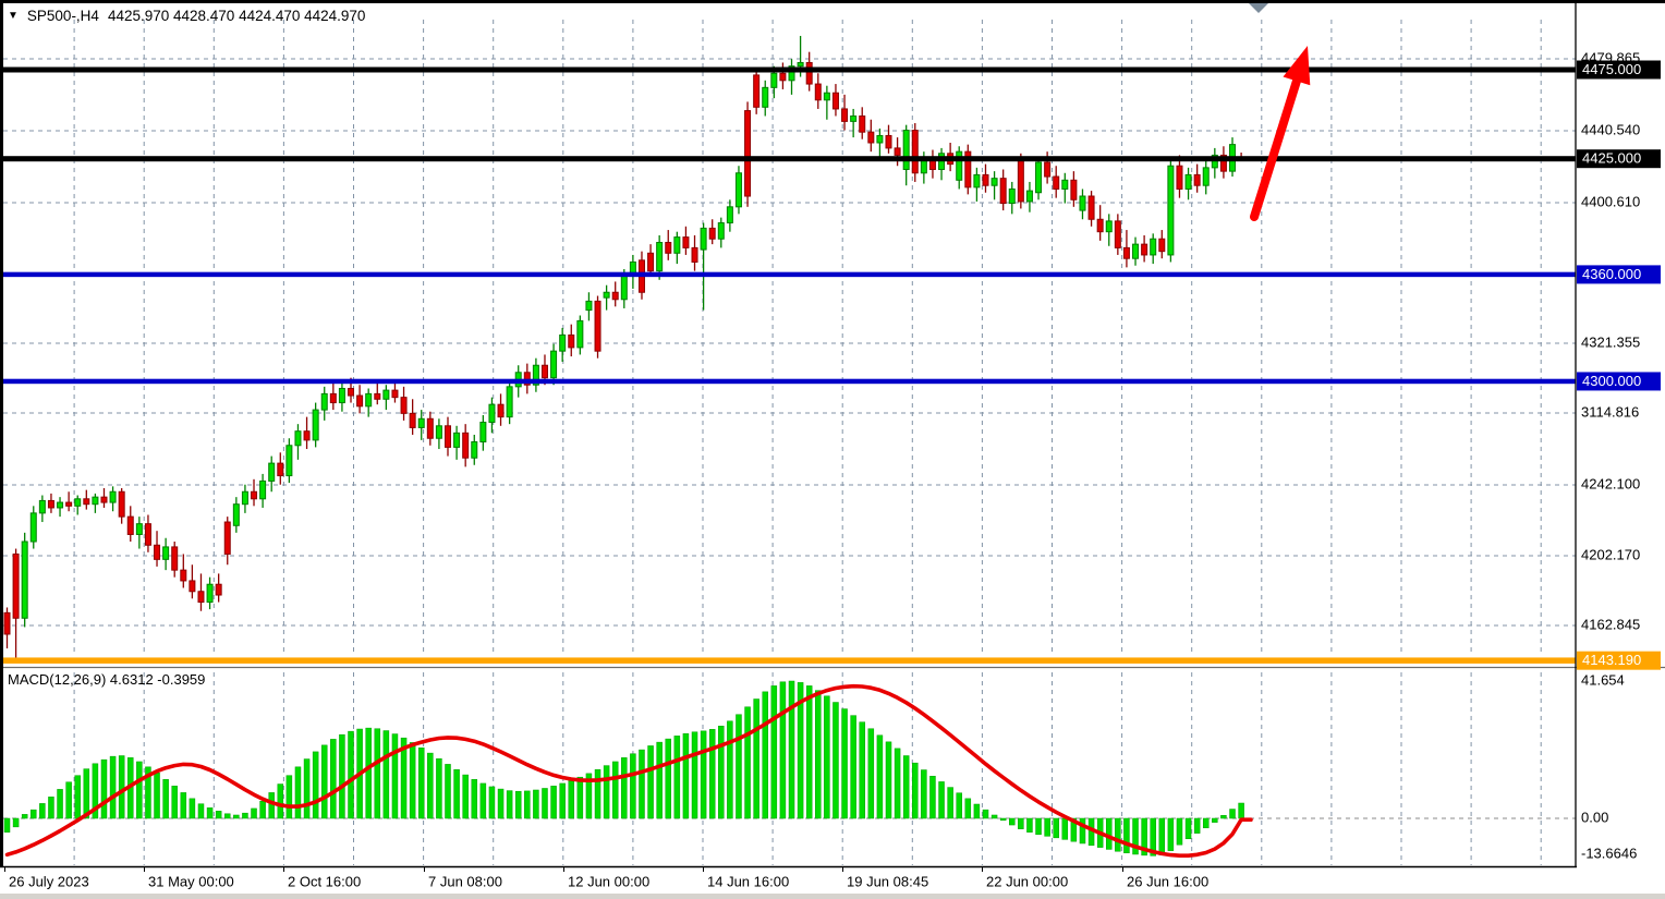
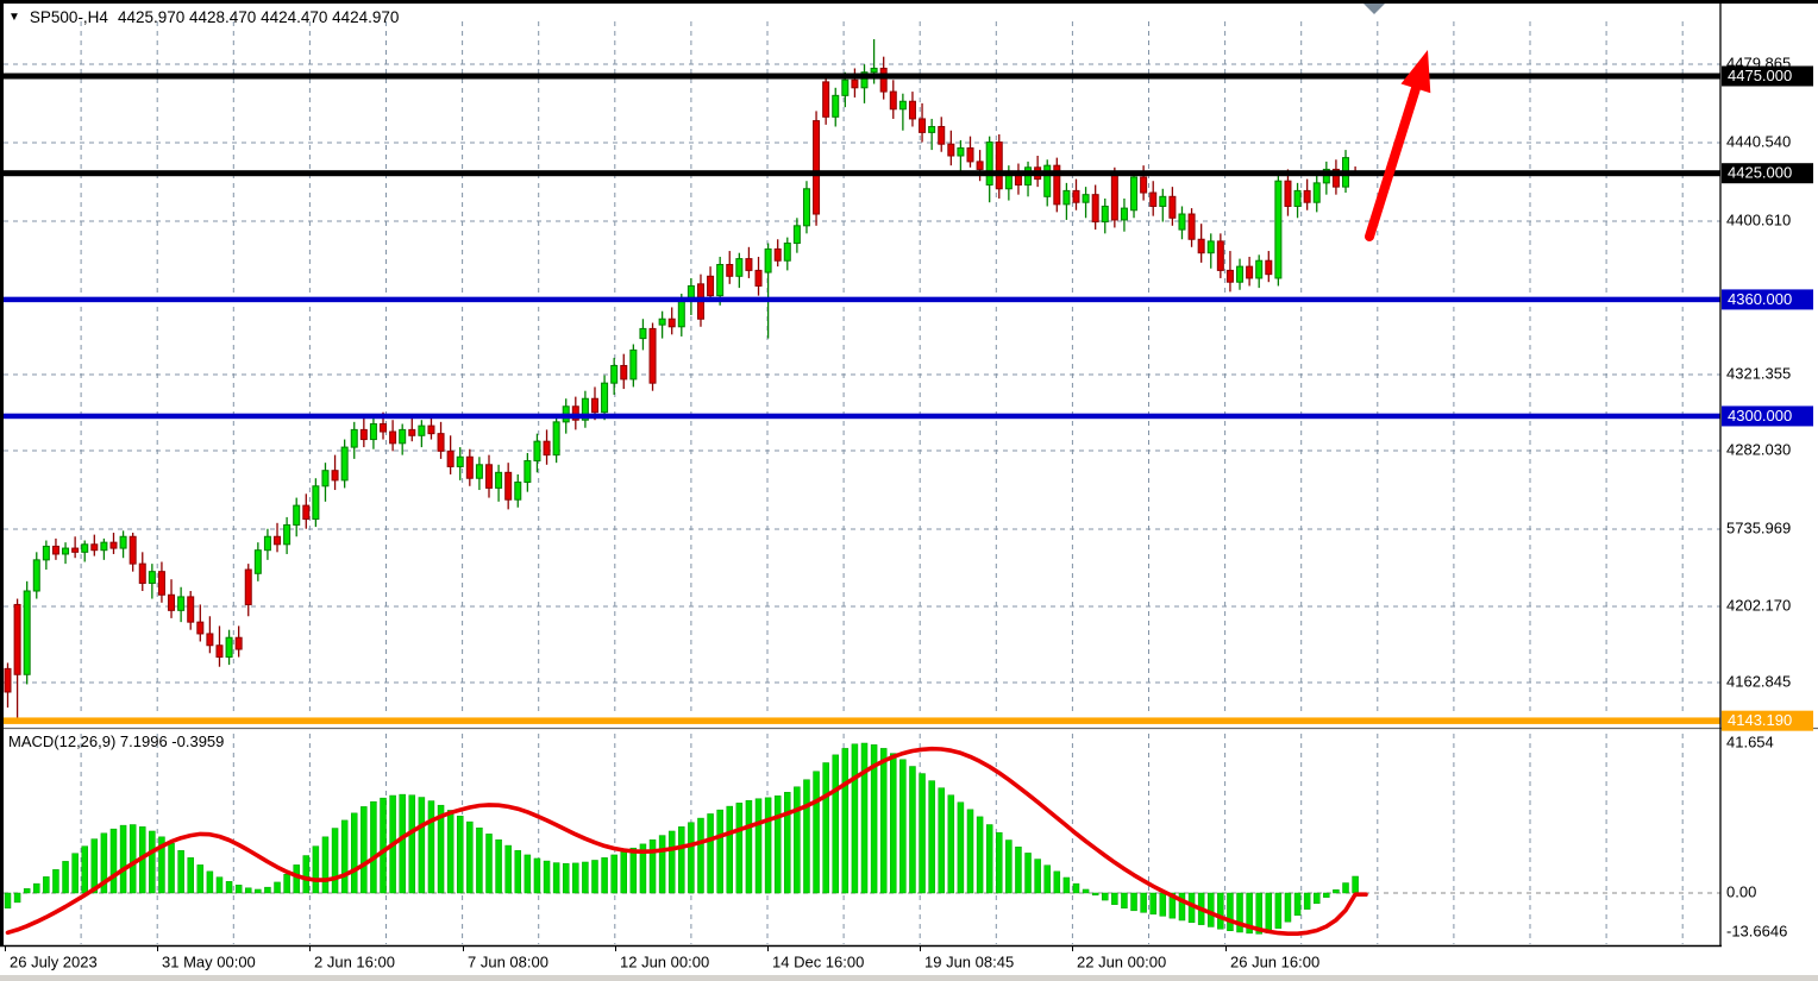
  4479.865
  4440.540
  4400.610
  4321.355
- 3114.816
+ 4282.030
- 4242.100
+ 5735.969
  4202.170
  4162.845
  4475.000
  4425.000
  4360.000
  4300.000
  4143.190
  41.654
  0.00
  -13.6646
  26 July 2023
  31 May 00:00
- 2 Oct 16:00
+ 2 Jun 16:00
  7 Jun 08:00
  12 Jun 00:00
- 14 Jun 16:00
+ 14 Dec 16:00
  19 Jun 08:45
  22 Jun 00:00
  26 Jun 16:00
  ▼
  SP500-,H4
  4425.970 4428.470 4424.470 4424.970
- MACD(12,26,9) 4.6312 -0.3959
+ MACD(12,26,9) 7.1996 -0.3959
